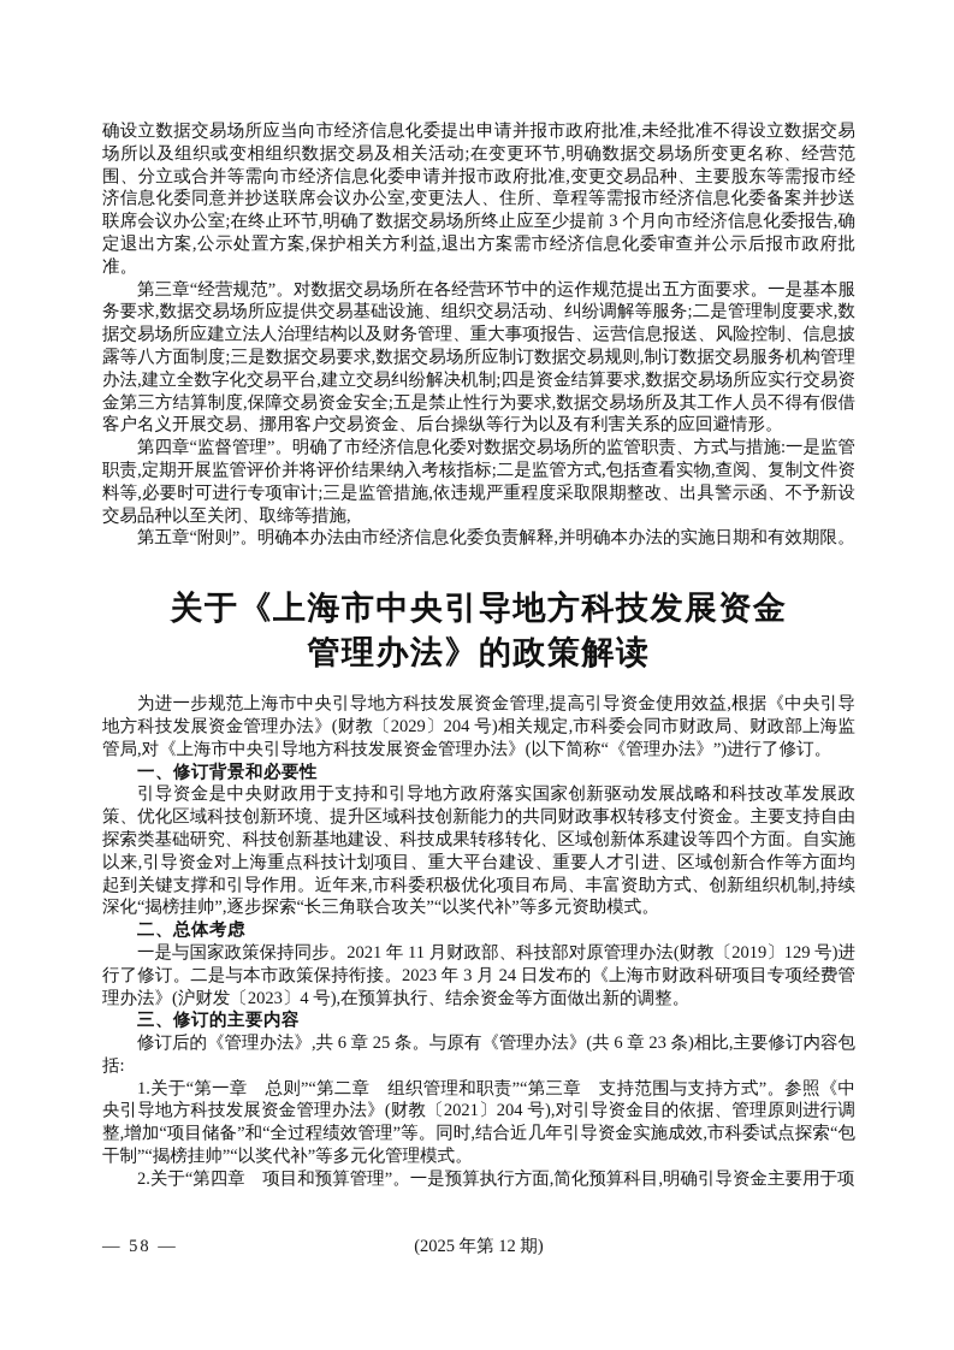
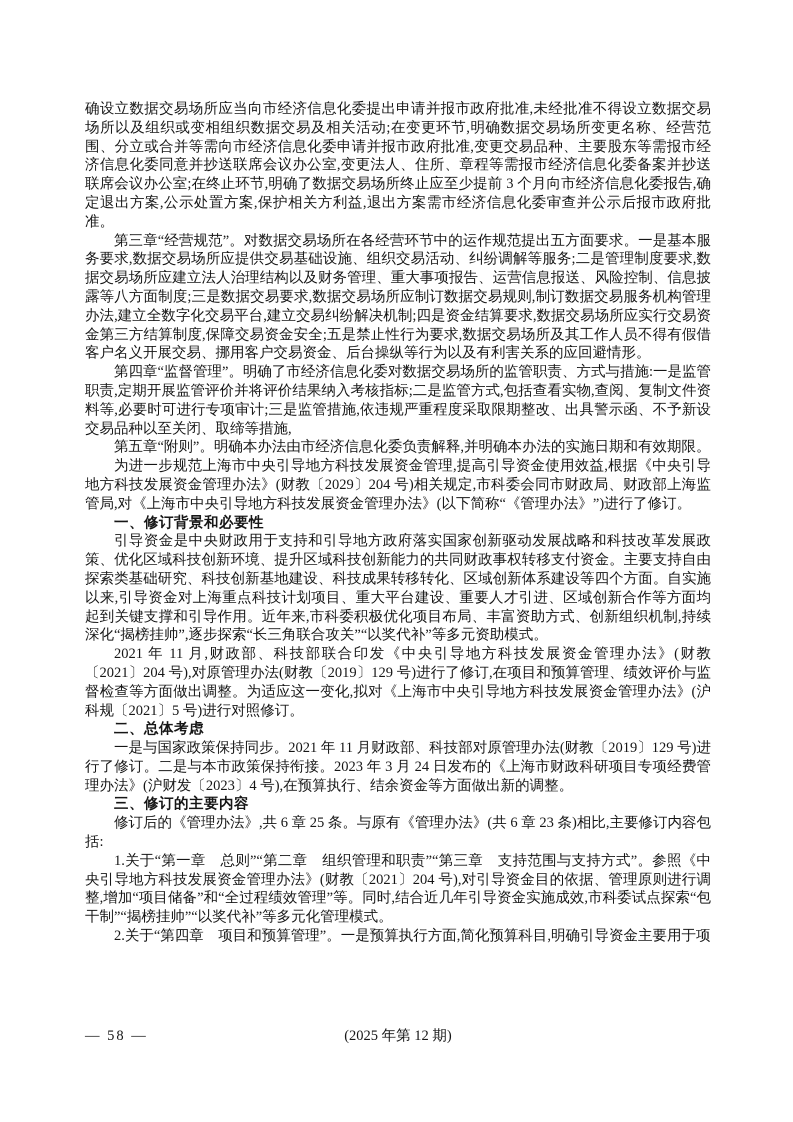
  确设立数据交易场所应当向市经济信息化委提出申请并报市政府批准,未经批准不得设立数据交易场所以及组织或变相组织数据交易及相关活动;在变更环节,明确数据交易场所变更名称、经营范围、分立或合并等需向市经济信息化委申请并报市政府批准,变更交易品种、主要股东等需报市经济信息化委同意并抄送联席会议办公室,变更法人、住所、章程等需报市经济信息化委备案并抄送联席会议办公室;在终止环节,明确了数据交易场所终止应至少提前 3 个月向市经济信息化委报告,确定退出方案,公示处置方案,保护相关方利益,退出方案需市经济信息化委审查并公示后报市政府批准。
  第三章“经营规范”。对数据交易场所在各经营环节中的运作规范提出五方面要求。一是基本服务要求,数据交易场所应提供交易基础设施、组织交易活动、纠纷调解等服务;二是管理制度要求,数据交易场所应建立法人治理结构以及财务管理、重大事项报告、运营信息报送、风险控制、信息披露等八方面制度;三是数据交易要求,数据交易场所应制订数据交易规则,制订数据交易服务机构管理办法,建立全数字化交易平台,建立交易纠纷解决机制;四是资金结算要求,数据交易场所应实行交易资金第三方结算制度,保障交易资金安全;五是禁止性行为要求,数据交易场所及其工作人员不得有假借客户名义开展交易、挪用客户交易资金、后台操纵等行为以及有利害关系的应回避情形。
  第四章“监督管理”。明确了市经济信息化委对数据交易场所的监管职责、方式与措施:一是监管职责,定期开展监管评价并将评价结果纳入考核指标;二是监管方式,包括查看实物,查阅、复制文件资料等,必要时可进行专项审计;三是监管措施,依违规严重程度采取限期整改、出具警示函、不予新设交易品种以至关闭、取缔等措施,
  第五章“附则”。明确本办法由市经济信息化委负责解释,并明确本办法的实施日期和有效期限。
- 关于《上海市中央引导地方科技发展资金
- 管理办法》的政策解读
  为进一步规范上海市中央引导地方科技发展资金管理,提高引导资金使用效益,根据《中央引导地方科技发展资金管理办法》(财教〔2029〕204 号)相关规定,市科委会同市财政局、财政部上海监管局,对《上海市中央引导地方科技发展资金管理办法》(以下简称“《管理办法》”)进行了修订。
  一、修订背景和必要性
  引导资金是中央财政用于支持和引导地方政府落实国家创新驱动发展战略和科技改革发展政策、优化区域科技创新环境、提升区域科技创新能力的共同财政事权转移支付资金。主要支持自由探索类基础研究、科技创新基地建设、科技成果转移转化、区域创新体系建设等四个方面。自实施以来,引导资金对上海重点科技计划项目、重大平台建设、重要人才引进、区域创新合作等方面均起到关键支撑和引导作用。近年来,市科委积极优化项目布局、丰富资助方式、创新组织机制,持续深化“揭榜挂帅”,逐步探索“长三角联合攻关”“以奖代补”等多元资助模式。
+ 2021 年 11 月,财政部、科技部联合印发《中央引导地方科技发展资金管理办法》(财教〔2021〕204 号),对原管理办法(财教〔2019〕129 号)进行了修订,在项目和预算管理、绩效评价与监督检查等方面做出调整。为适应这一变化,拟对《上海市中央引导地方科技发展资金管理办法》(沪科规〔2021〕5 号)进行对照修订。
  二、总体考虑
  一是与国家政策保持同步。2021 年 11 月财政部、科技部对原管理办法(财教〔2019〕129 号)进行了修订。二是与本市政策保持衔接。2023 年 3 月 24 日发布的《上海市财政科研项目专项经费管理办法》(沪财发〔2023〕4 号),在预算执行、结余资金等方面做出新的调整。
  三、修订的主要内容
  修订后的《管理办法》,共 6 章 25 条。与原有《管理办法》(共 6 章 23 条)相比,主要修订内容包括:
  1.关于“第一章 总则”“第二章 组织管理和职责”“第三章 支持范围与支持方式”。参照《中央引导地方科技发展资金管理办法》(财教〔2021〕204 号),对引导资金目的依据、管理原则进行调整,增加“项目储备”和“全过程绩效管理”等。同时,结合近几年引导资金实施成效,市科委试点探索“包干制”“揭榜挂帅”“以奖代补”等多元化管理模式。
  2.关于“第四章 项目和预算管理”。一是预算执行方面,简化预算科目,明确引导资金主要用于项
  — 58 —
  (2025 年第 12 期)
